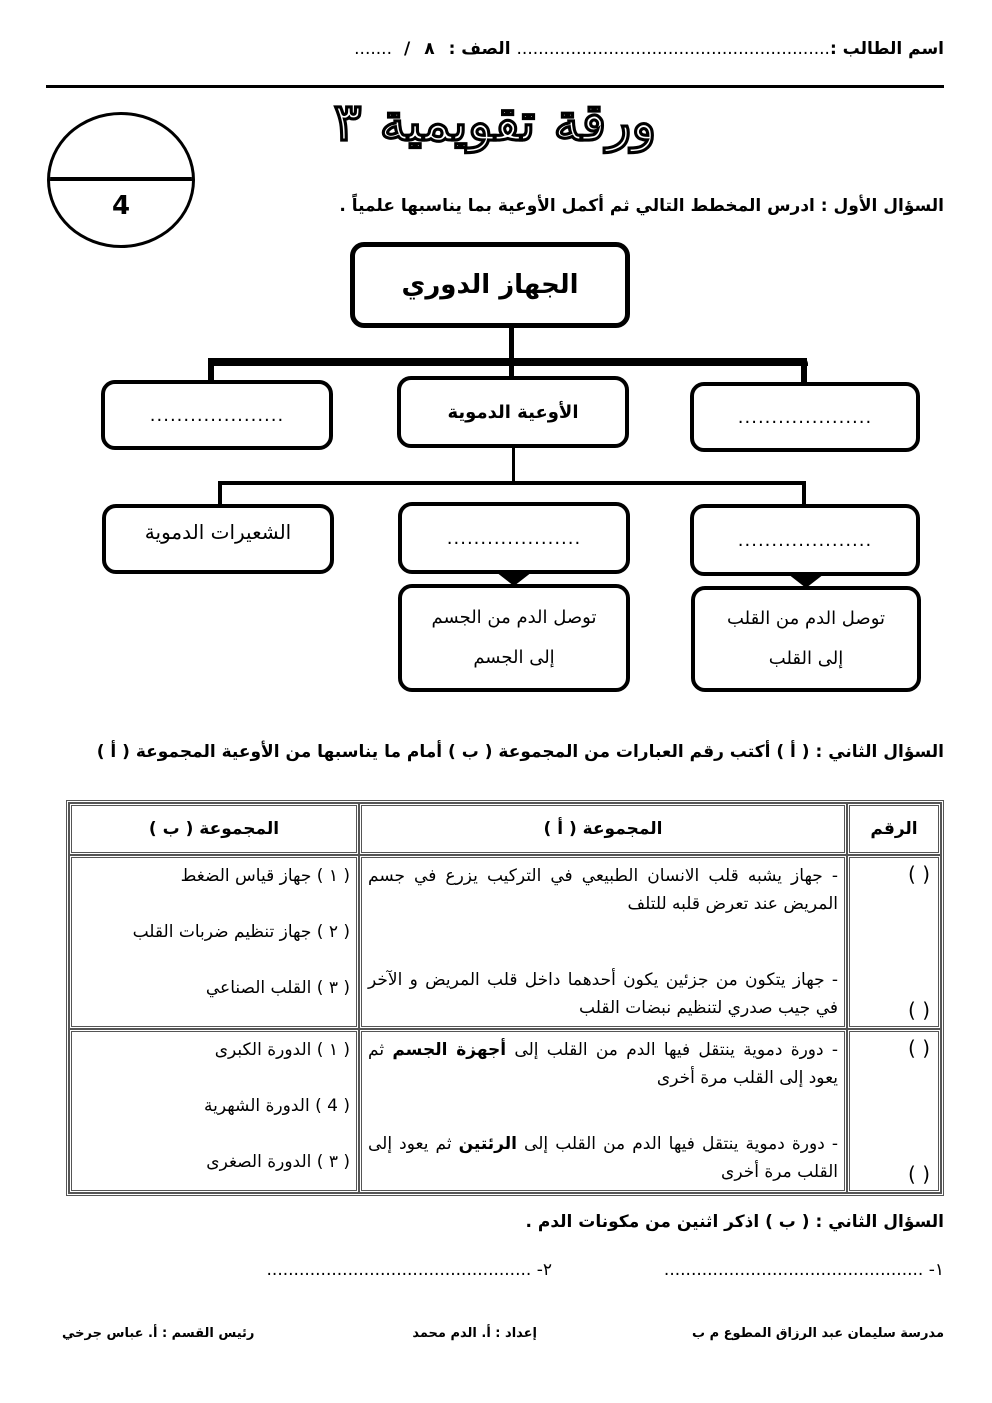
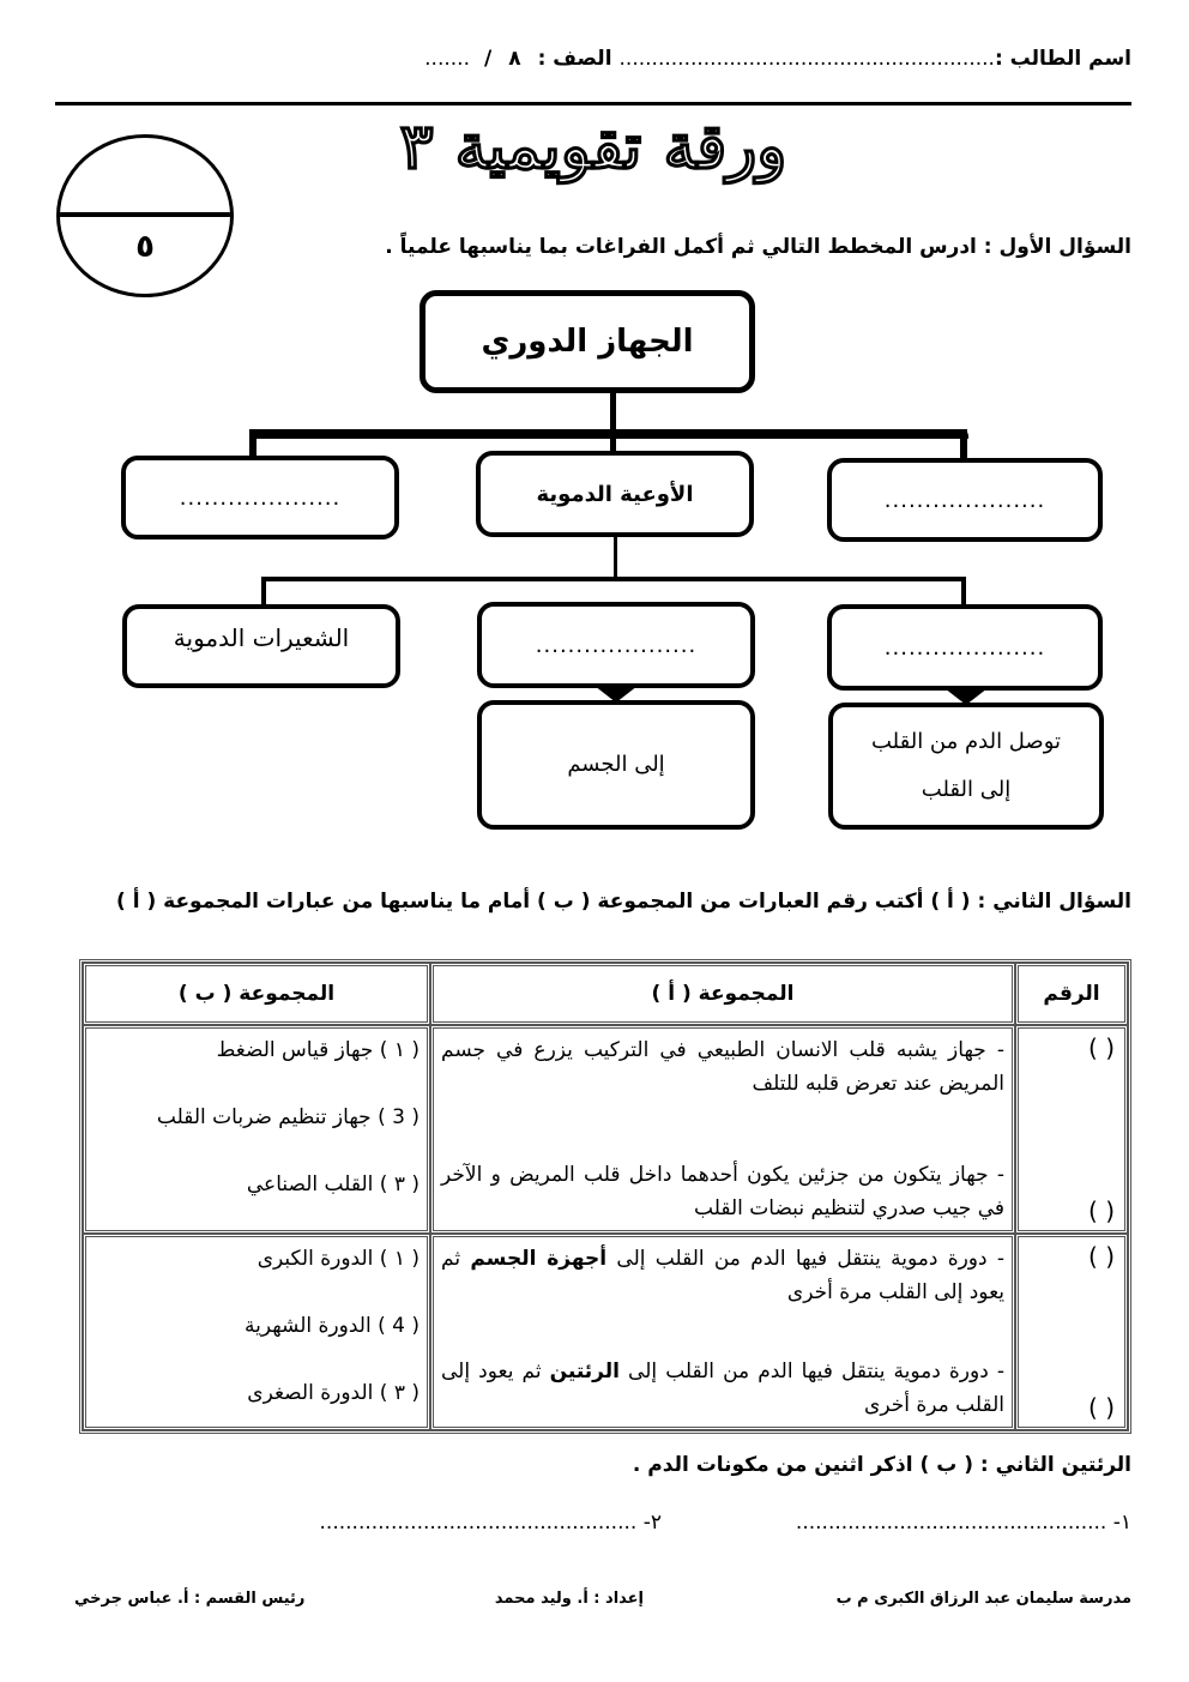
  اسم الطالب :
  ..........................................................
  الصف :
  ٨
  /
  .......
  ورقة تقويمية ٣
- 4
+ ٥
- السؤال الأول : ادرس المخطط التالي ثم أكمل الأوعية بما يناسبها علمياً .
+ السؤال الأول : ادرس المخطط التالي ثم أكمل الفراغات بما يناسبها علمياً .
  الجهاز الدوري
  ....................
  الأوعية الدموية
  ....................
  ....................
  ....................
  الشعيرات الدموية
  توصل الدم من القلب
  إلى القلب
- توصل الدم من الجسم
  إلى الجسم
- السؤال الثاني : ( أ ) أكتب رقم العبارات من المجموعة ( ب ) أمام ما يناسبها من الأوعية المجموعة ( أ )
+ السؤال الثاني : ( أ ) أكتب رقم العبارات من المجموعة ( ب ) أمام ما يناسبها من عبارات المجموعة ( أ )
  الرقم	المجموعة ( أ )	المجموعة ( ب )
- ( ) ( )	- جهاز يشبه قلب الانسان الطبيعي في التركيب يزرع في جسم المريض عند تعرض قلبه للتلف - جهاز يتكون من جزئين يكون أحدهما داخل قلب المريض و الآخر في جيب صدري لتنظيم نبضات القلب	( ١ ) جهاز قياس الضغط ( ٢ ) جهاز تنظيم ضربات القلب ( ٣ ) القلب الصناعي
+ ( ) ( )	- جهاز يشبه قلب الانسان الطبيعي في التركيب يزرع في جسم المريض عند تعرض قلبه للتلف - جهاز يتكون من جزئين يكون أحدهما داخل قلب المريض و الآخر في جيب صدري لتنظيم نبضات القلب	( ١ ) جهاز قياس الضغط ( 3 ) جهاز تنظيم ضربات القلب ( ٣ ) القلب الصناعي
  ( ) ( )	- دورة دموية ينتقل فيها الدم من القلب إلى أجهزة الجسم ثم يعود إلى القلب مرة أخرى - دورة دموية ينتقل فيها الدم من القلب إلى الرئتين ثم يعود إلى القلب مرة أخرى	( ١ ) الدورة الكبرى ( 4 ) الدورة الشهرية ( ٣ ) الدورة الصغرى
- السؤال الثاني : ( ب ) اذكر اثنين من مكونات الدم .
+ الرئتين الثاني : ( ب ) اذكر اثنين من مكونات الدم .
  ١- ................................................
  ٢- .................................................
- مدرسة سليمان عبد الرزاق المطوع م ب
+ مدرسة سليمان عبد الرزاق الكبرى م ب
- إعداد : أ. الدم محمد
+ إعداد : أ. وليد محمد
  رئيس القسم : أ. عباس جرخي
